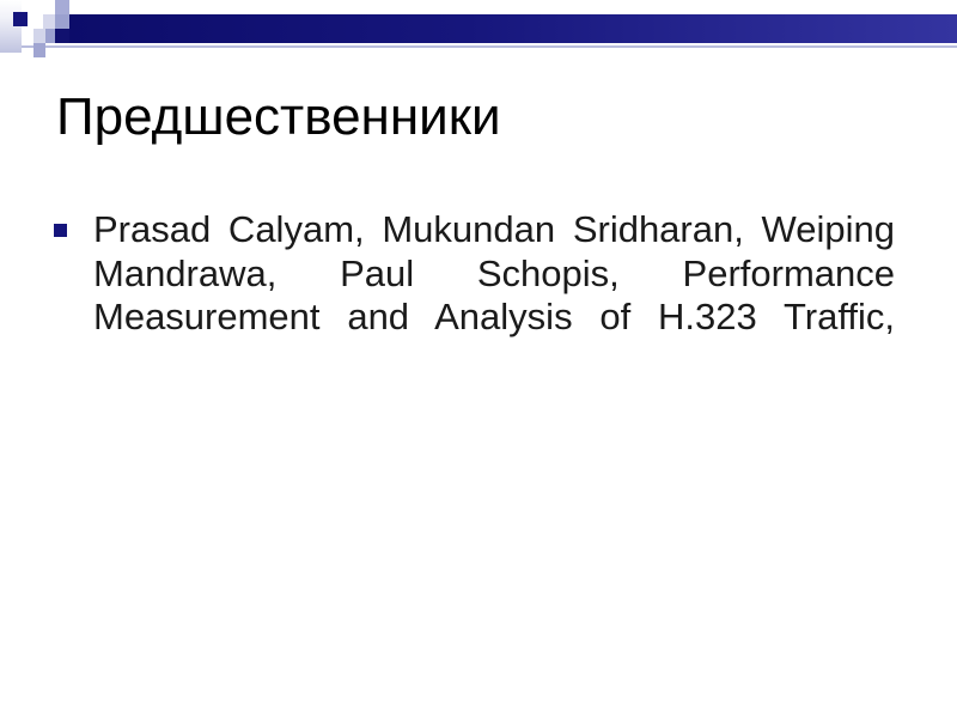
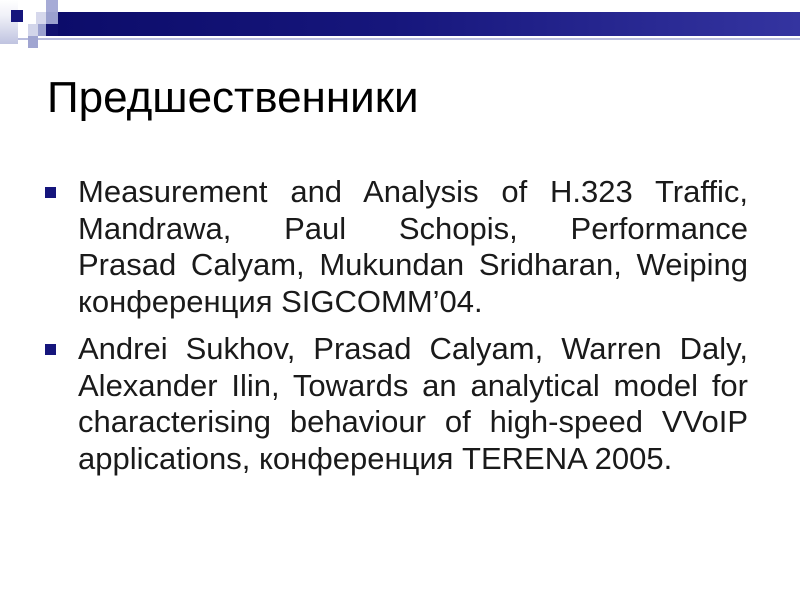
  Предшественники
- Prasad Calyam, Mukundan Sridharan, Weiping
+ Measurement and Analysis of H.323 Traffic,
  Mandrawa, Paul Schopis, Performance
- Measurement and Analysis of H.323 Traffic,
+ Prasad Calyam, Mukundan Sridharan, Weiping
+ конференция SIGCOMM’04.
+ Andrei Sukhov, Prasad Calyam, Warren Daly,
+ Alexander Ilin, Towards an analytical model for
+ characterising behaviour of high-speed VVoIP
+ applications, конференция TERENA 2005.
